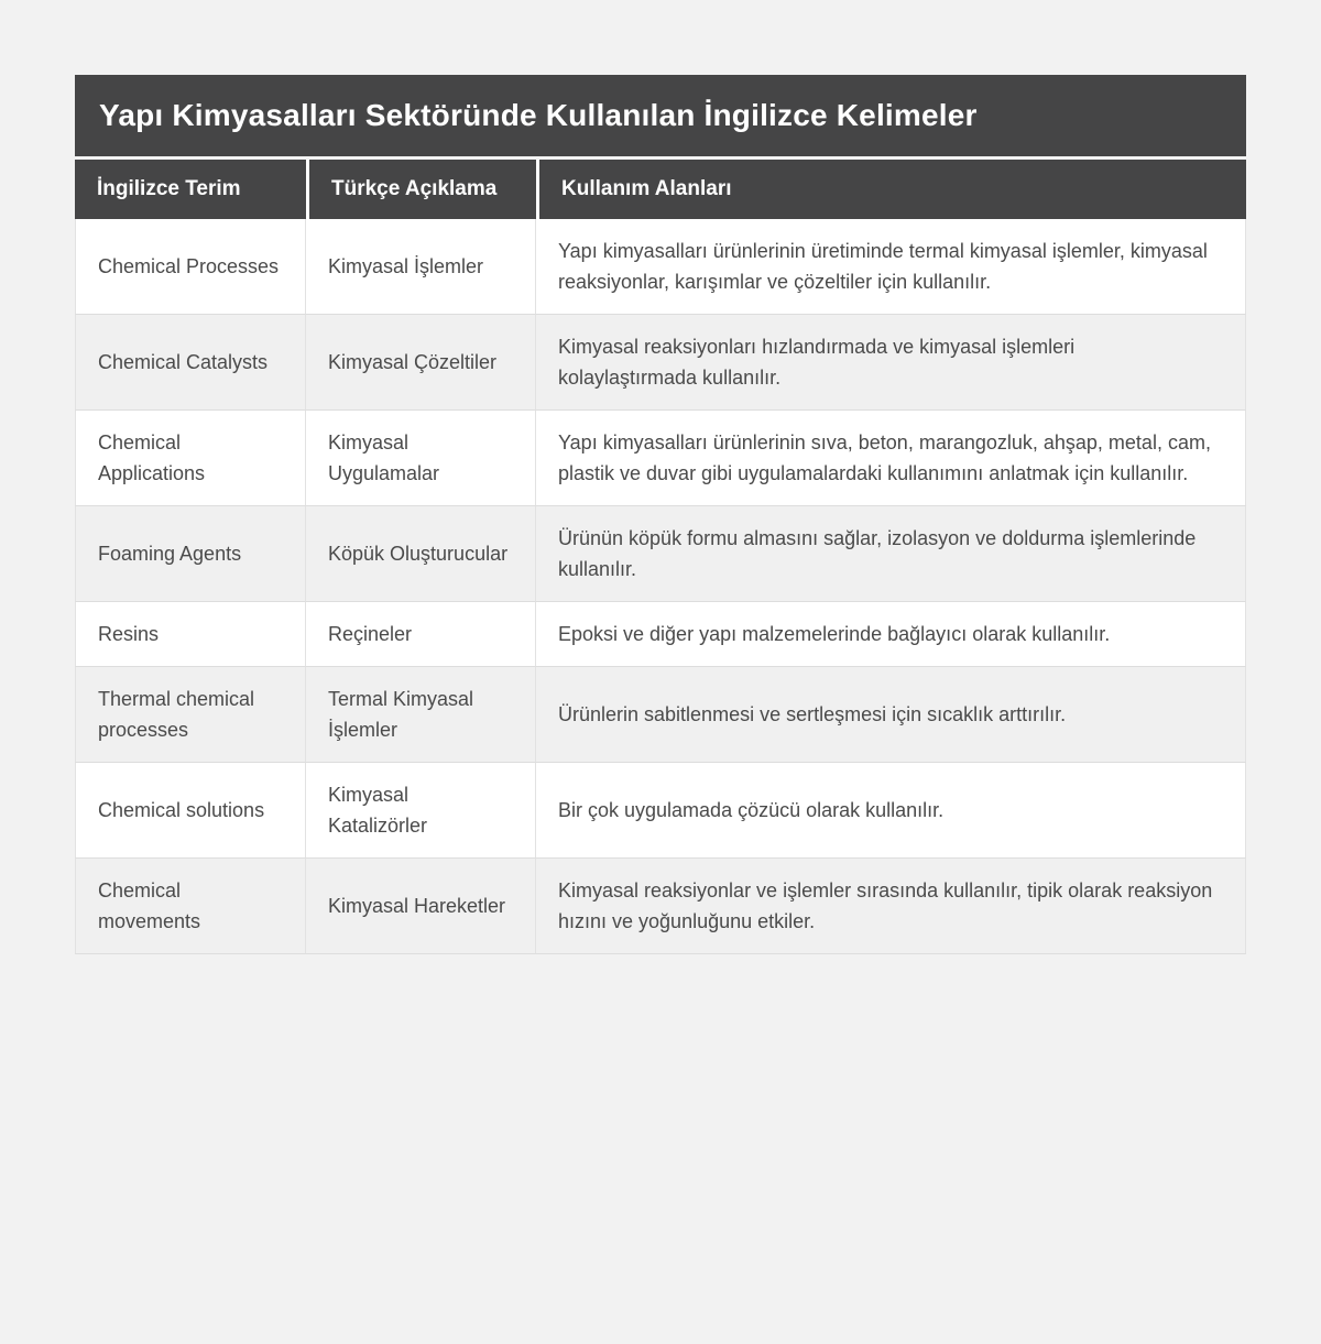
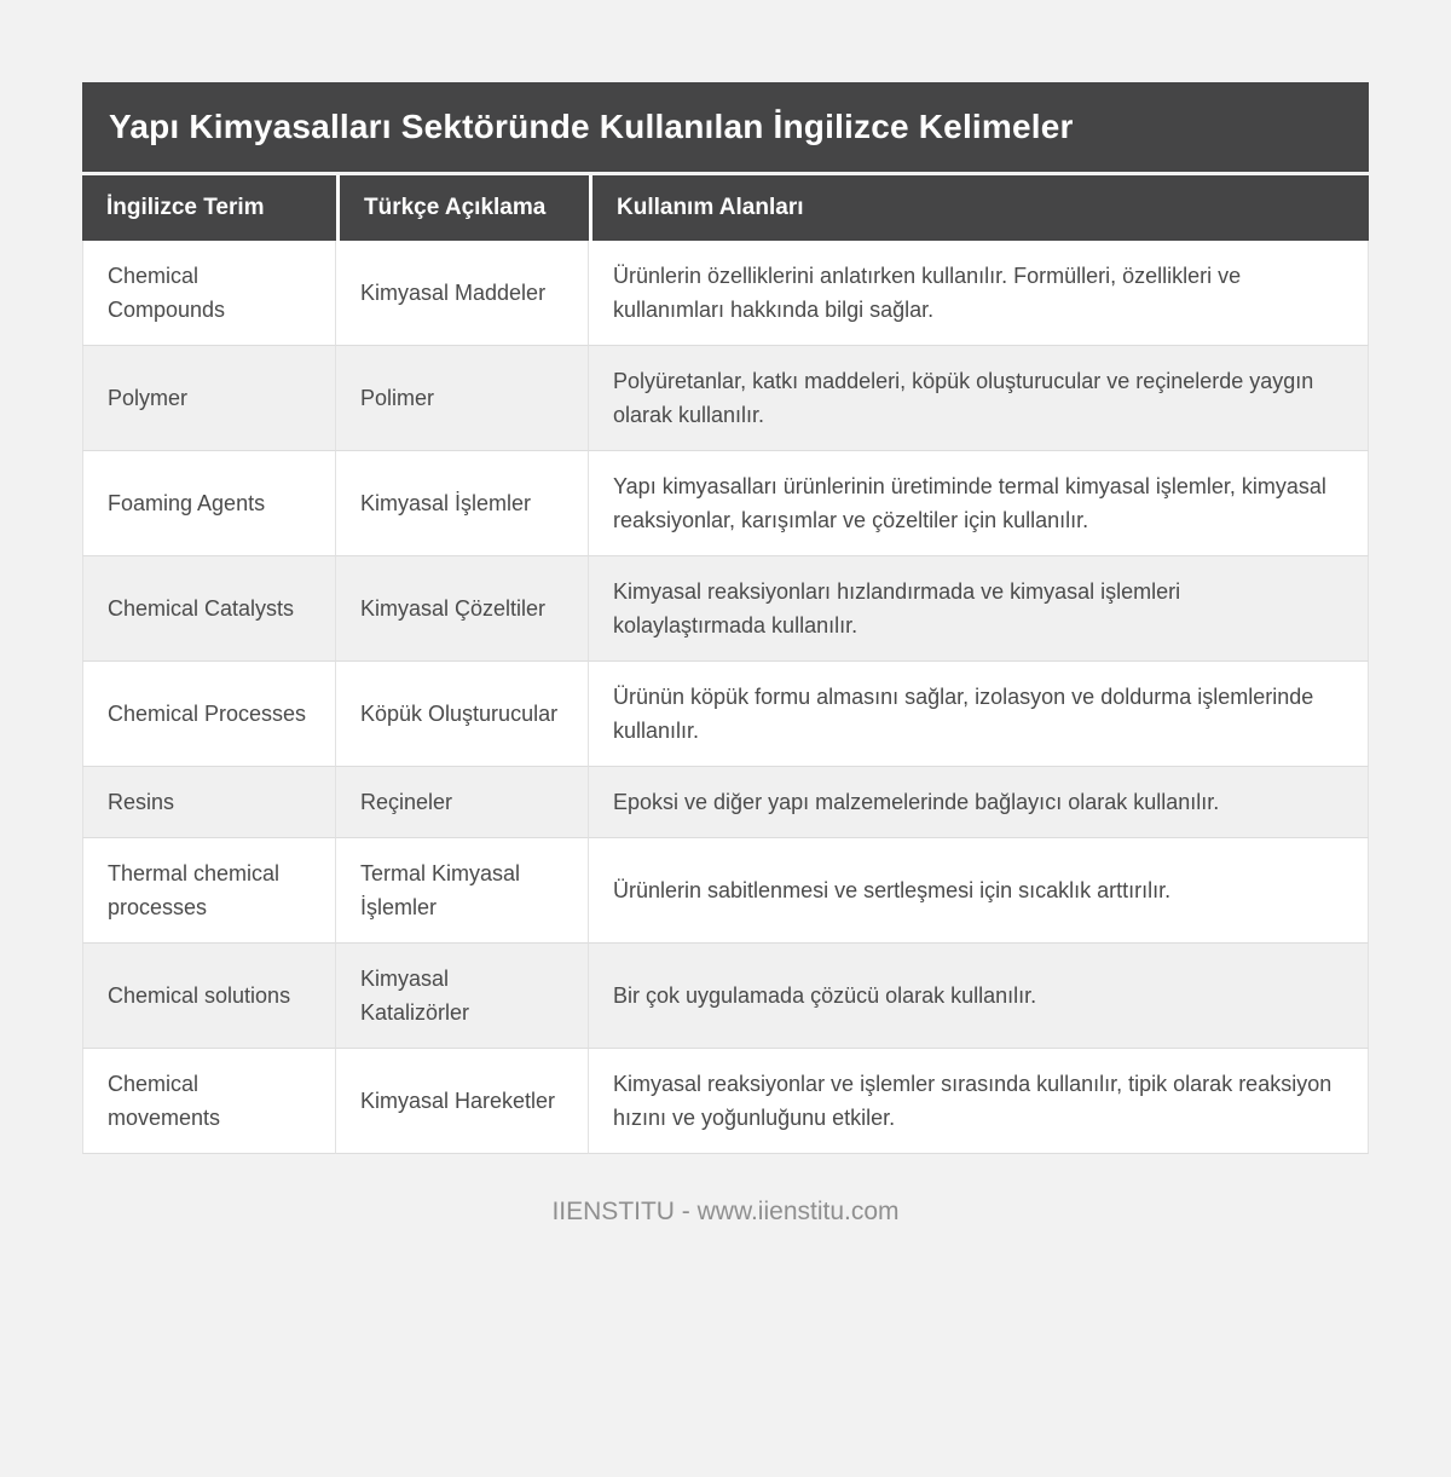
  Yapı Kimyasalları Sektöründe Kullanılan İngilizce Kelimeler
  İngilizce Terim	Türkçe Açıklama	Kullanım Alanları
+ Chemical Compounds	Kimyasal Maddeler	Ürünlerin özelliklerini anlatırken kullanılır. Formülleri, özellikleri ve kullanımları hakkında bilgi sağlar.
+ Polymer	Polimer	Polyüretanlar, katkı maddeleri, köpük oluşturucular ve reçinelerde yaygın olarak kullanılır.
- Chemical Processes	Kimyasal İşlemler	Yapı kimyasalları ürünlerinin üretiminde termal kimyasal işlemler, kimyasal reaksiyonlar, karışımlar ve çözeltiler için kullanılır.
+ Foaming Agents	Kimyasal İşlemler	Yapı kimyasalları ürünlerinin üretiminde termal kimyasal işlemler, kimyasal reaksiyonlar, karışımlar ve çözeltiler için kullanılır.
  Chemical Catalysts	Kimyasal Çözeltiler	Kimyasal reaksiyonları hızlandırmada ve kimyasal işlemleri kolaylaştırmada kullanılır.
- Chemical Applications	Kimyasal Uygulamalar	Yapı kimyasalları ürünlerinin sıva, beton, marangozluk, ahşap, metal, cam, plastik ve duvar gibi uygulamalardaki kullanımını anlatmak için kullanılır.
- Foaming Agents	Köpük Oluşturucular	Ürünün köpük formu almasını sağlar, izolasyon ve doldurma işlemlerinde kullanılır.
+ Chemical Processes	Köpük Oluşturucular	Ürünün köpük formu almasını sağlar, izolasyon ve doldurma işlemlerinde kullanılır.
  Resins	Reçineler	Epoksi ve diğer yapı malzemelerinde bağlayıcı olarak kullanılır.
  Thermal chemical processes	Termal Kimyasal İşlemler	Ürünlerin sabitlenmesi ve sertleşmesi için sıcaklık arttırılır.
  Chemical solutions	Kimyasal Katalizörler	Bir çok uygulamada çözücü olarak kullanılır.
  Chemical movements	Kimyasal Hareketler	Kimyasal reaksiyonlar ve işlemler sırasında kullanılır, tipik olarak reaksiyon hızını ve yoğunluğunu etkiler.
+ IIENSTITU - www.iienstitu.com
